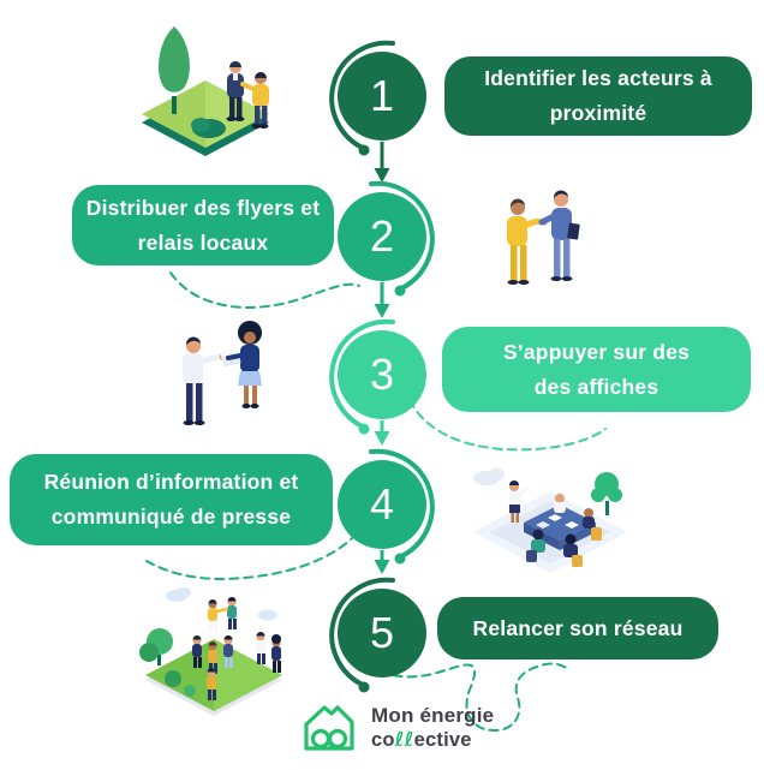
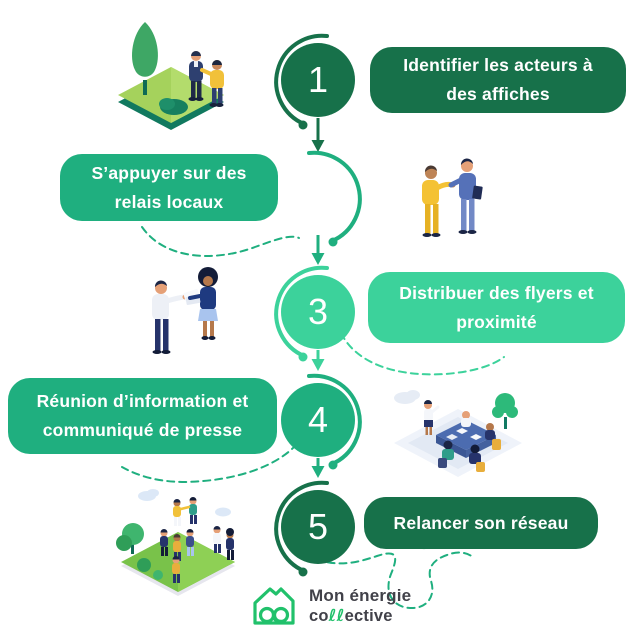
  1
- 2
  3
  4
  5
  Identifier les acteurs à
- proximité
+ des affiches
- Distribuer des flyers et
+ S’appuyer sur des
  relais locaux
- S’appuyer sur des
+ Distribuer des flyers et
- des affiches
+ proximité
  Réunion d’information et
  communiqué de presse
  Relancer son réseau
  Mon énergie
  coℓℓective
